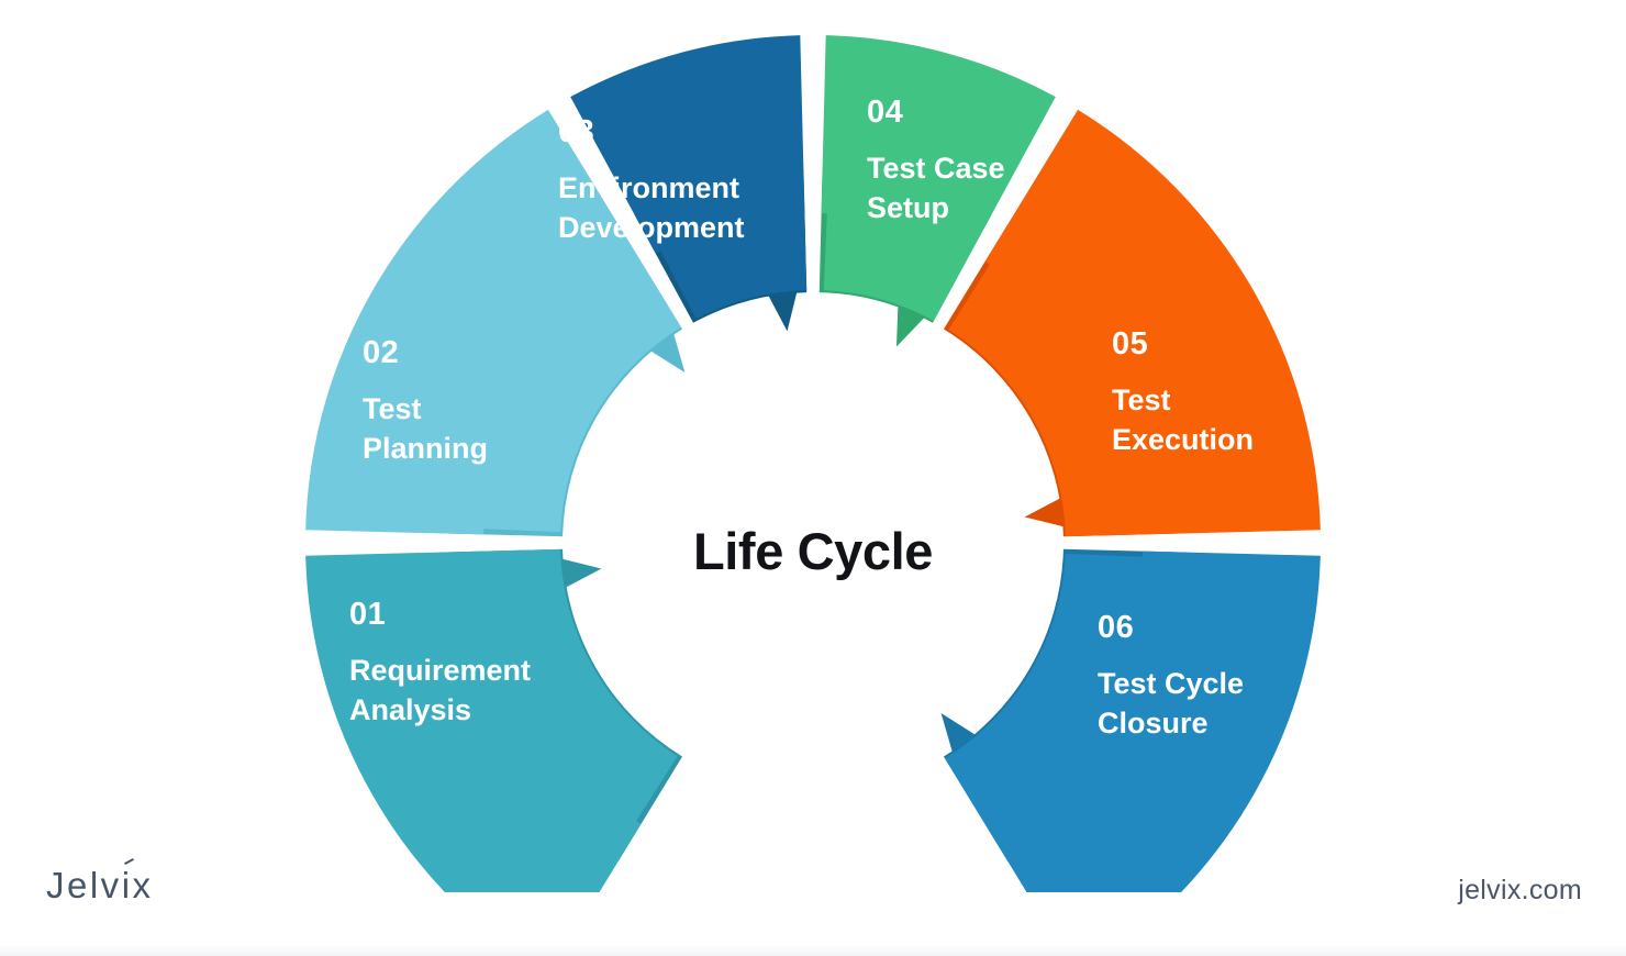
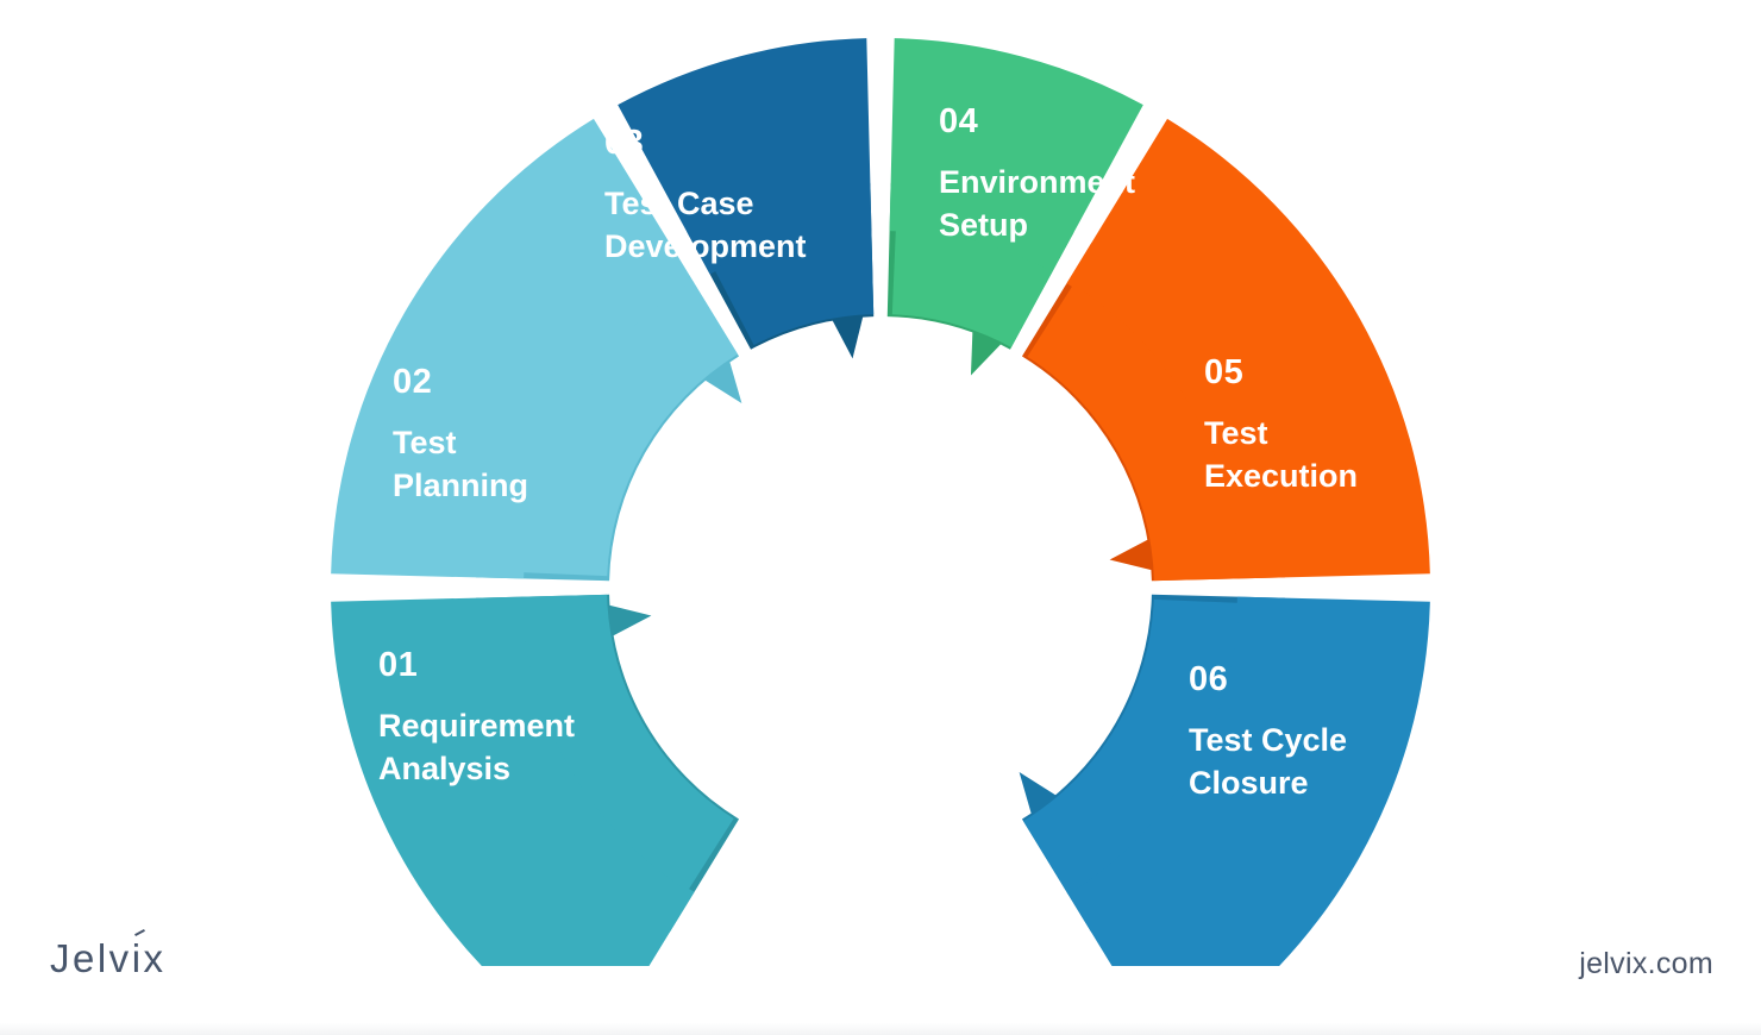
  01
  Requirement
  Analysis
  02
  Test
  Planning
  03
- Environment
+ Test Case
  Development
  04
- Test Case
+ Environment
  Setup
  05
  Test
  Execution
  06
  Test Cycle
  Closure
- Life Cycle
  Jelvix
  jelvix.com
